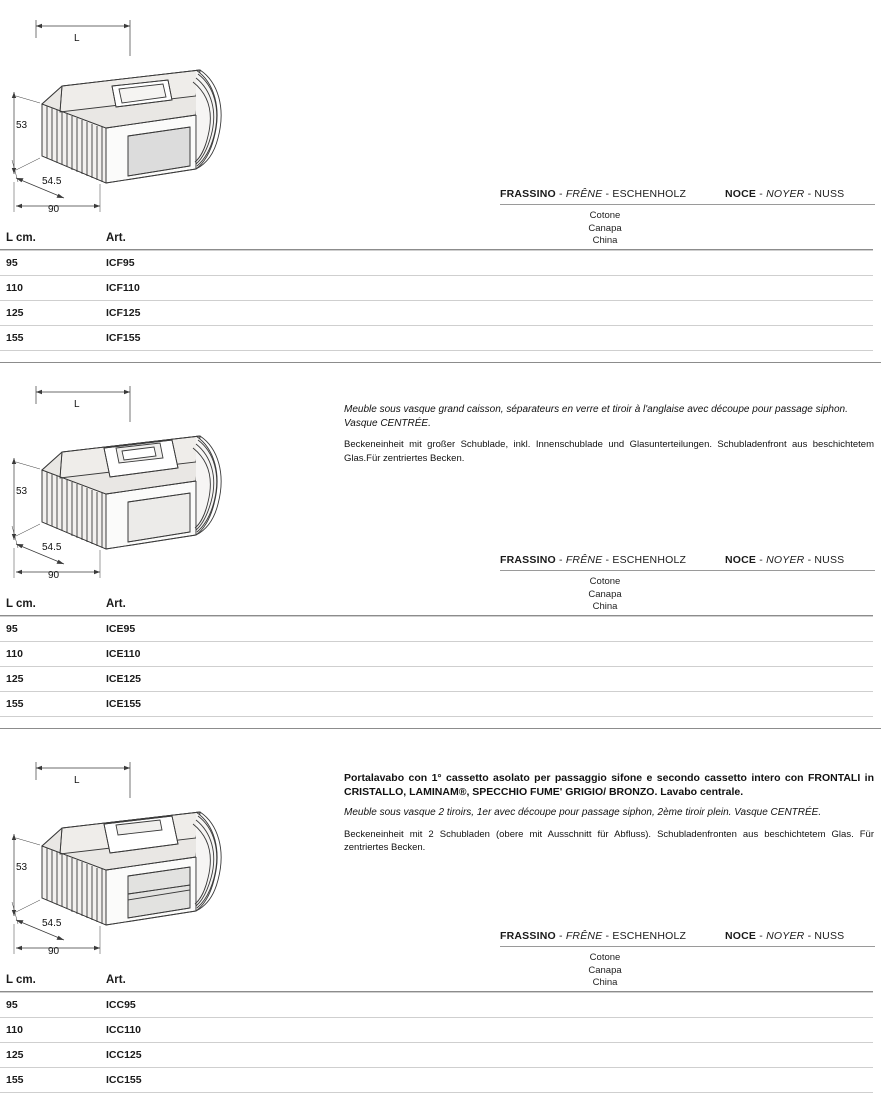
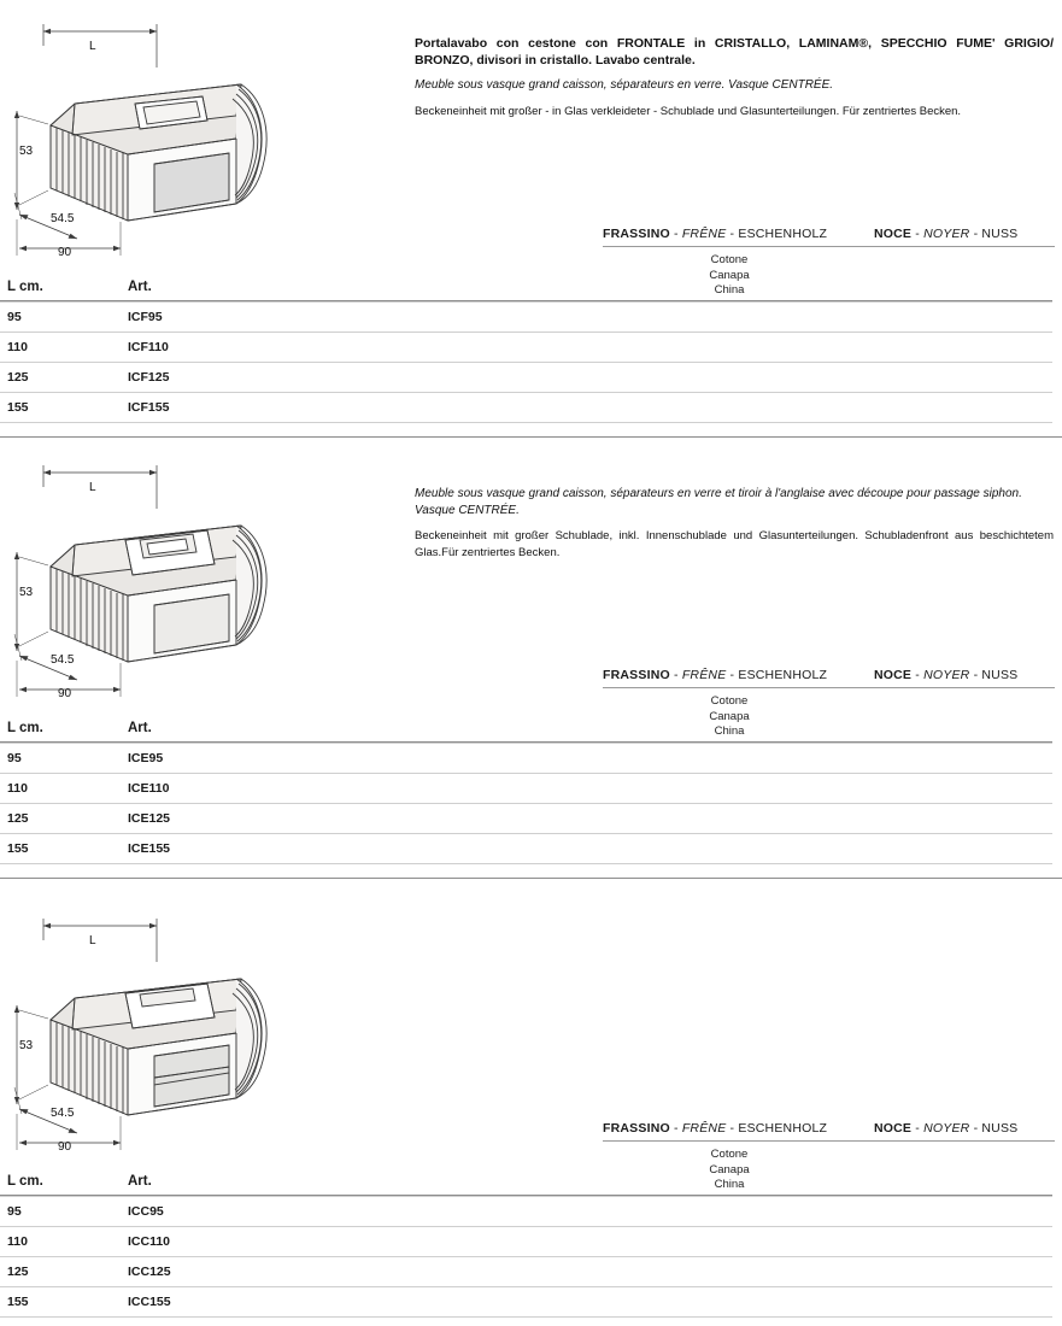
  L
  53
  54.5
  90
+ Portalavabo con cestone con FRONTALE in CRISTALLO, LAMINAM®, SPECCHIO FUME' GRIGIO/ BRONZO, divisori in cristallo. Lavabo centrale.
+ Meuble sous vasque grand caisson, séparateurs en verre. Vasque CENTRÉE.
+ Beckeneinheit mit großer - in Glas verkleideter - Schublade und Glasunterteilungen. Für zentriertes Becken.
  FRASSINO - FRÊNE - ESCHENHOLZ
  NOCE - NOYER - NUSS
  Cotone
  Canapa
  China
  L cm.
  Art.
  95
  ICF95
  110
  ICF110
  125
  ICF125
  155
  ICF155
  L
  53
  54.5
  90
  Meuble sous vasque grand caisson, séparateurs en verre et tiroir à l'anglaise avec découpe pour passage siphon. Vasque CENTRÉE.
  Beckeneinheit mit großer Schublade, inkl. Innenschublade und Glasunterteilungen. Schubladenfront aus beschichtetem Glas.Für zentriertes Becken.
  FRASSINO - FRÊNE - ESCHENHOLZ
  NOCE - NOYER - NUSS
  Cotone
  Canapa
  China
  L cm.
  Art.
  95
  ICE95
  110
  ICE110
  125
  ICE125
  155
  ICE155
  L
  53
  54.5
  90
- Portalavabo con 1° cassetto asolato per passaggio sifone e secondo cassetto intero con FRONTALI in CRISTALLO, LAMINAM®, SPECCHIO FUME' GRIGIO/ BRONZO. Lavabo centrale.
- Meuble sous vasque 2 tiroirs, 1er avec découpe pour passage siphon, 2ème tiroir plein. Vasque CENTRÉE.
- Beckeneinheit mit 2 Schubladen (obere mit Ausschnitt für Abfluss). Schubladenfronten aus beschichtetem Glas. Für zentriertes Becken.
  FRASSINO - FRÊNE - ESCHENHOLZ
  NOCE - NOYER - NUSS
  Cotone
  Canapa
  China
  L cm.
  Art.
  95
  ICC95
  110
  ICC110
  125
  ICC125
  155
  ICC155
